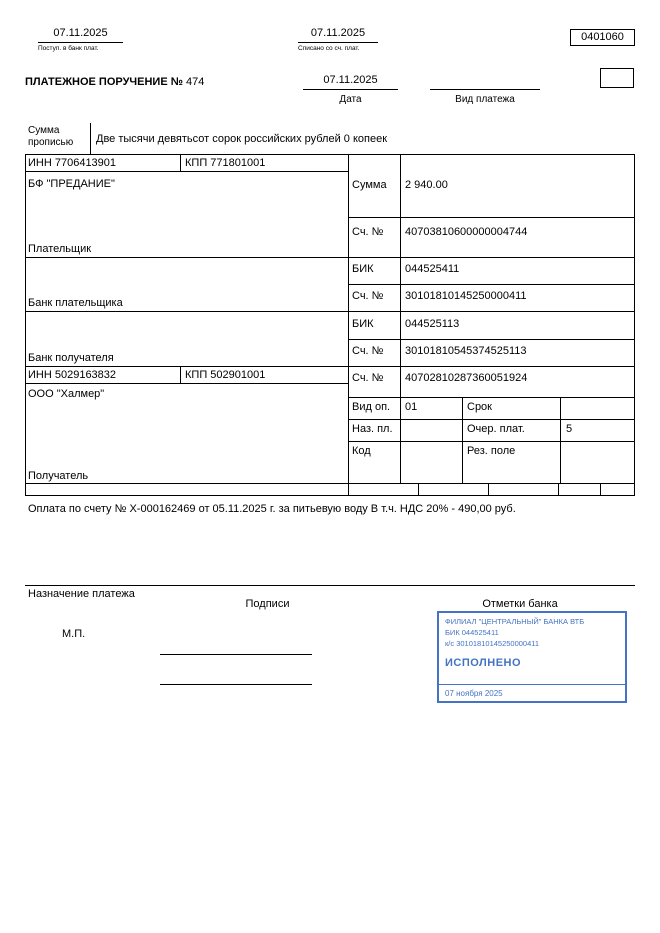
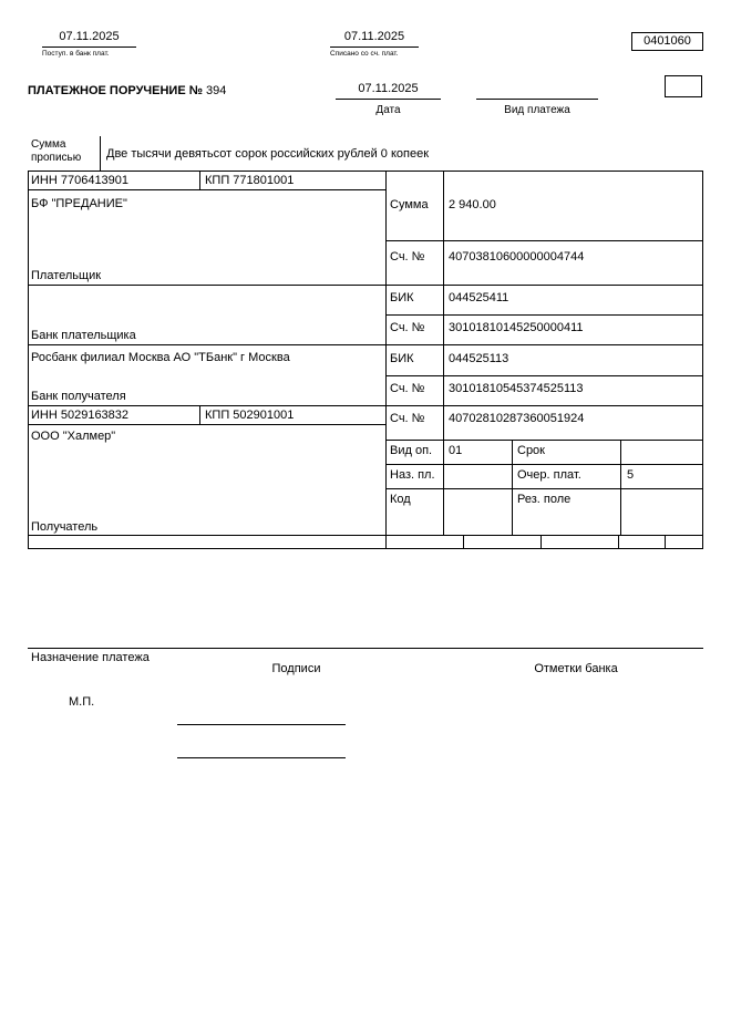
  07.11.2025
  07.11.2025
  0401060
- ПЛАТЕЖНОЕ ПОРУЧЕНИЕ № 474
+ ПЛАТЕЖНОЕ ПОРУЧЕНИЕ № 394
  07.11.2025
  Дата
  Вид платежа
  Сумма прописью
  Две тысячи девятьсот сорок российских рублей 0 копеек
  ИНН 7706413901
  КПП 771801001
  БФ "ПРЕДАНИЕ"
  Плательщик
  Сумма
  2 940.00
  Сч. №
  40703810600000004744
  Банк плательщика
  БИК
  044525411
  Сч. №
  30101810145250000411
+ Росбанк филиал Москва АО "ТБанк" г Москва
  Банк получателя
  БИК
  044525113
  Сч. №
  30101810545374525113
  ИНН 5029163832
  КПП 502901001
  Сч. №
  40702810287360051924
  ООО "Халмер"
  Получатель
  Вид оп.
  01
  Срок
  Наз. пл.
  Очер. плат.
  5
  Код
  Рез. поле
- Оплата по счету № Х-000162469 от 05.11.2025 г. за питьевую воду В т.ч. НДС 20% - 490,00 руб.
  Назначение платежа
  Подписи
  Отметки банка
  М.П.
- ФИЛИАЛ "ЦЕНТРАЛЬНЫЙ" БАНКА ВТБ
- БИК 044525411
- к/с 30101810145250000411
- ИСПОЛНЕНО
- 07 ноября 2025
